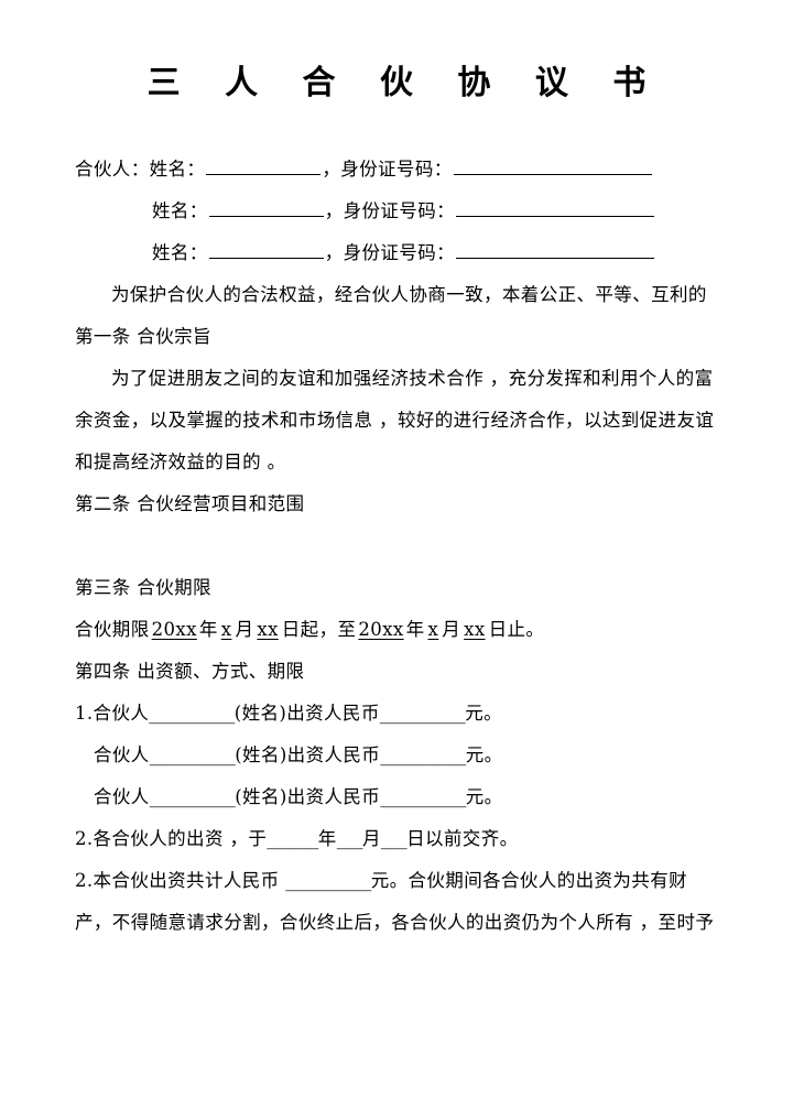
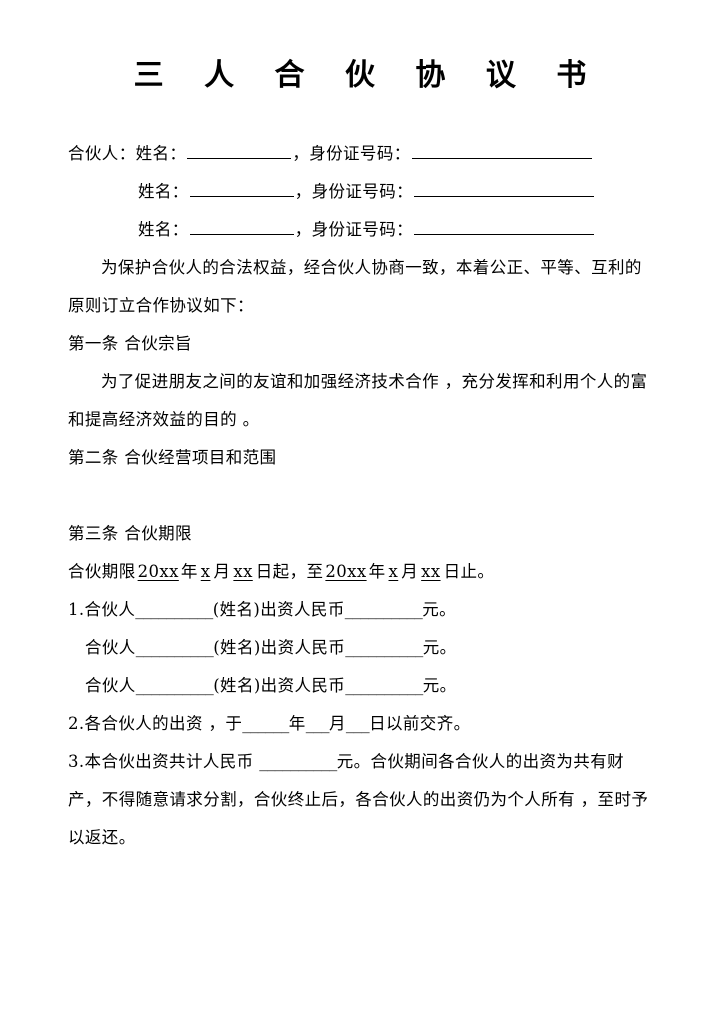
  三 人 合 伙 协 议 书
  合伙人：姓名： ，身份证号码：
  姓名： ，身份证号码：
  姓名： ，身份证号码：
  为保护合伙人的合法权益，经合伙人协商一致，本着公正、平等、互利的
+ 原则订立合作协议如下：
  第一条 合伙宗旨
  为了促进朋友之间的友谊和加强经济技术合作 ，充分发挥和利用个人的富
- 余资金，以及掌握的技术和市场信息 ，较好的进行经济合作，以达到促进友谊
  和提高经济效益的目的 。
  第二条 合伙经营项目和范围
  第三条 合伙期限
  合伙期限20xx年 x 月 xx 日起，至20xx年 x 月 xx 日止。
- 第四条 出资额、方式、期限
  1.合伙人__________(姓名)出资人民币__________元。
  合伙人__________(姓名)出资人民币__________元。
  合伙人__________(姓名)出资人民币__________元。
  2.各合伙人的出资 ，于______年___月___日以前交齐。
- 2.本合伙出资共计人民币 __________元。合伙期间各合伙人的出资为共有财
+ 3.本合伙出资共计人民币 __________元。合伙期间各合伙人的出资为共有财
  产，不得随意请求分割，合伙终止后，各合伙人的出资仍为个人所有 ，至时予
+ 以返还。
